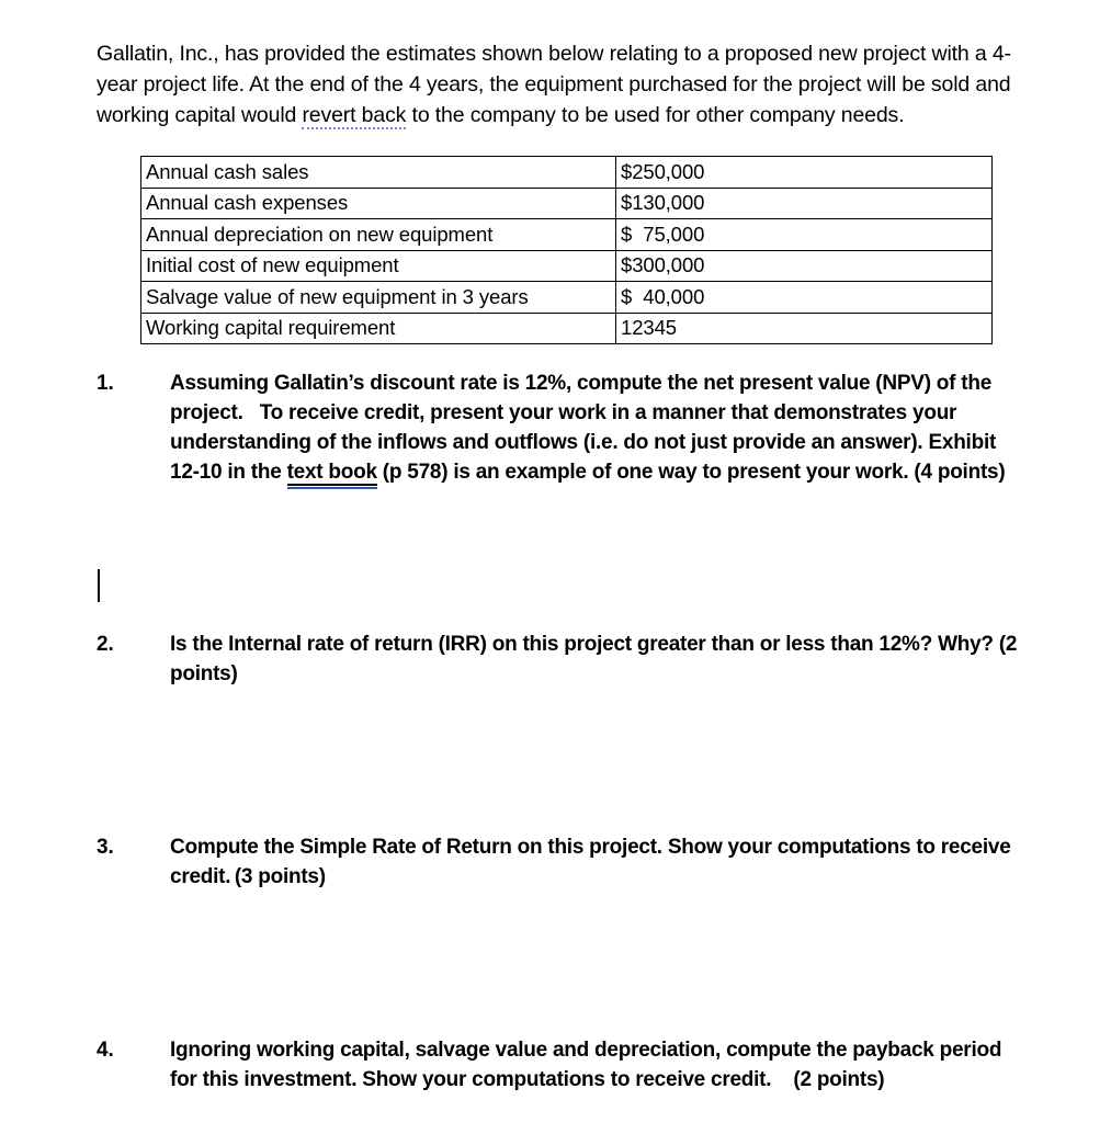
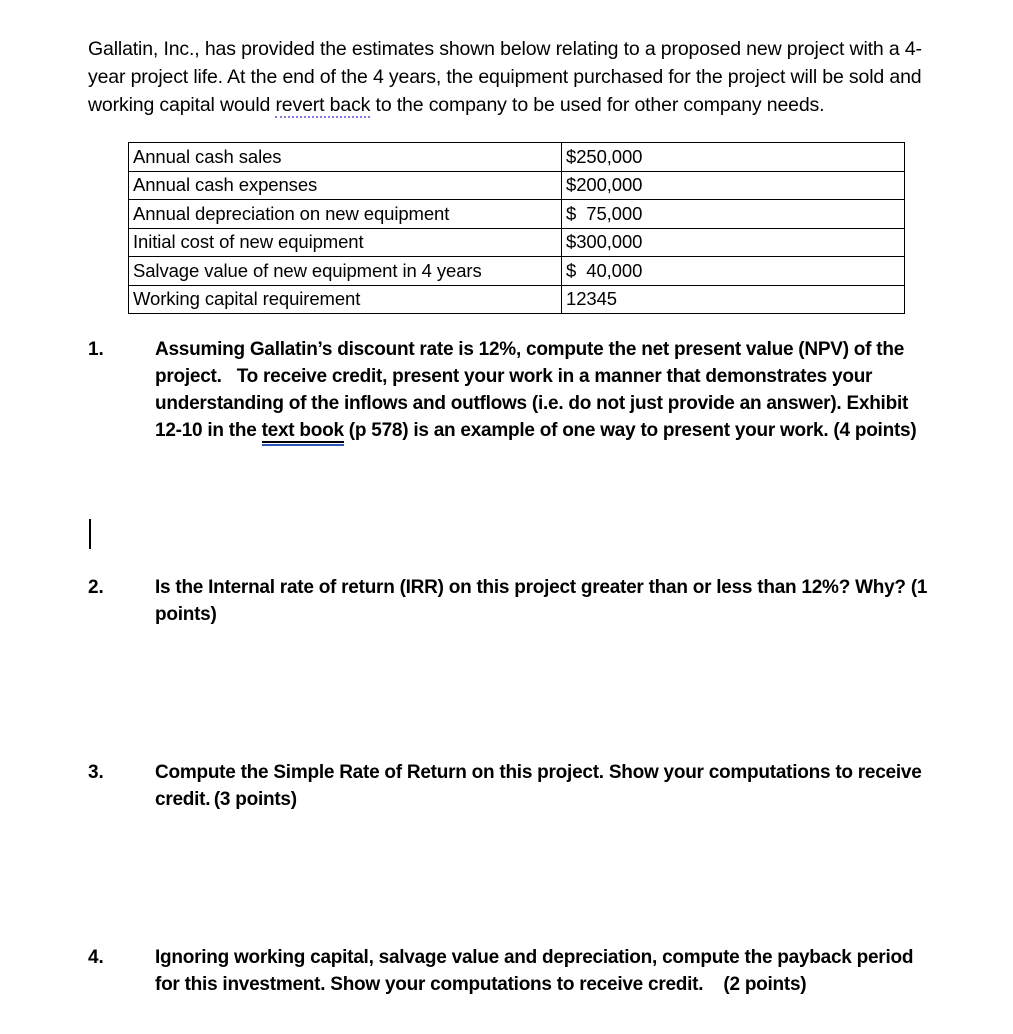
  Gallatin, Inc., has provided the estimates shown below relating to a proposed new project with a 4-year project life. At the end of the 4 years, the equipment purchased for the project will be sold and working capital would revert back to the company to be used for other company needs.
  Annual cash sales	$250,000
- Annual cash expenses	$130,000
+ Annual cash expenses	$200,000
  Annual depreciation on new equipment	$ 75,000
  Initial cost of new equipment	$300,000
- Salvage value of new equipment in 3 years	$ 40,000
+ Salvage value of new equipment in 4 years	$ 40,000
  Working capital requirement	12345
  1.
  Assuming Gallatin’s discount rate is 12%, compute the net present value (NPV) of the project. To receive credit, present your work in a manner that demonstrates your understanding of the inflows and outflows (i.e. do not just provide an answer). Exhibit 12-10 in the text book (p 578) is an example of one way to present your work. (4 points)
  2.
- Is the Internal rate of return (IRR) on this project greater than or less than 12%? Why? (2 points)
+ Is the Internal rate of return (IRR) on this project greater than or less than 12%? Why? (1 points)
  3.
  Compute the Simple Rate of Return on this project. Show your computations to receive credit. (3 points)
  4.
  Ignoring working capital, salvage value and depreciation, compute the payback period for this investment. Show your computations to receive credit. (2 points)
